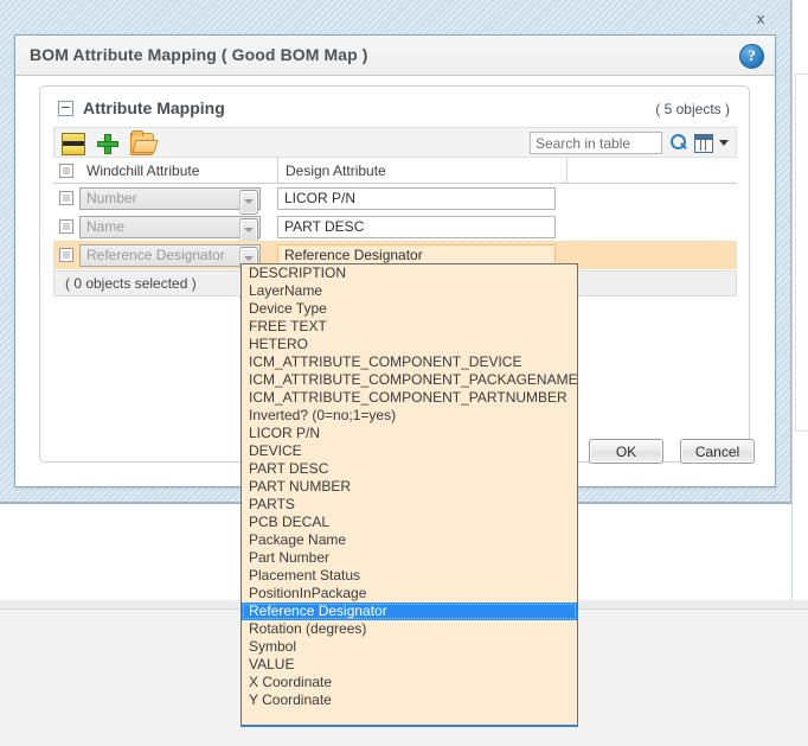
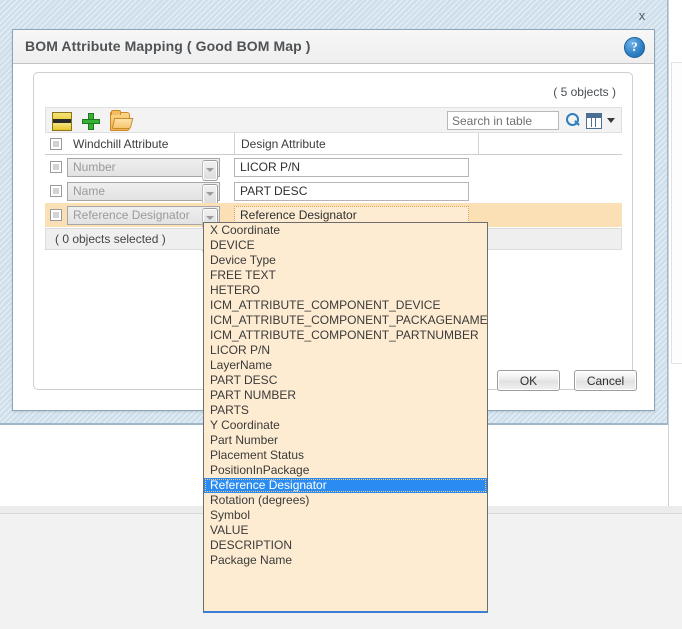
  x
  BOM Attribute Mapping ( Good BOM Map )
  ?
- Attribute Mapping
  ( 5 objects )
  Search in table
  Windchill Attribute
  Design Attribute
  Number
  LICOR P/N
  Name
  PART DESC
  Reference Designator
  Reference Designator
  ( 0 objects selected )
  OK
  Cancel
- DESCRIPTION
+ X Coordinate
- LayerName
+ DEVICE
  Device Type
  FREE TEXT
  HETERO
  ICM_ATTRIBUTE_COMPONENT_DEVICE
  ICM_ATTRIBUTE_COMPONENT_PACKAGENAME
  ICM_ATTRIBUTE_COMPONENT_PARTNUMBER
- Inverted? (0=no;1=yes)
  LICOR P/N
- DEVICE
+ LayerName
  PART DESC
  PART NUMBER
  PARTS
- PCB DECAL
- Package Name
+ Y Coordinate
  Part Number
  Placement Status
  PositionInPackage
  Reference Designator
  Rotation (degrees)
  Symbol
  VALUE
- X Coordinate
+ DESCRIPTION
- Y Coordinate
+ Package Name
